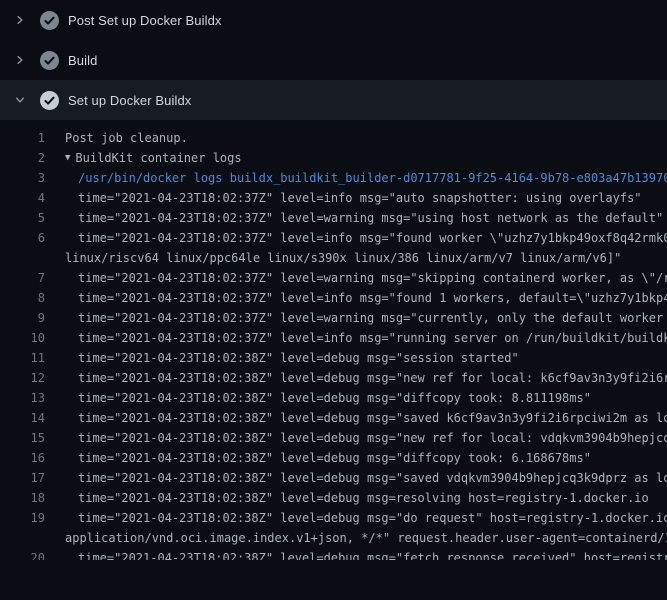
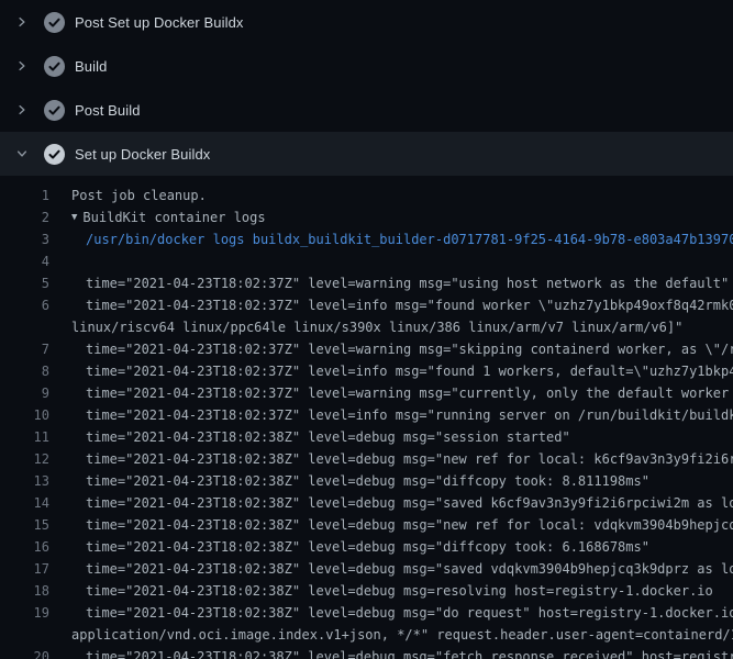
  Post Set up Docker Buildx
  Build
+ Post Build
  Set up Docker Buildx
  1
  Post job cleanup.
  2
  ▼
  BuildKit container logs
  3
  /usr/bin/docker logs buildx_buildkit_builder-d0717781-9f25-4164-9b78-e803a47b1397
  4
- time="2021-04-23T18:02:37Z" level=info msg="auto snapshotter: using overlayfs"
  5
  time="2021-04-23T18:02:37Z" level=warning msg="using host network as the default"
  6
  time="2021-04-23T18:02:37Z" level=info msg="found worker \"uzhz7y1bkp49oxf8q42rmk
  linux/riscv64 linux/ppc64le linux/s390x linux/386 linux/arm/v7 linux/arm/v6]"
  7
  time="2021-04-23T18:02:37Z" level=warning msg="skipping containerd worker, as \"/
  8
  time="2021-04-23T18:02:37Z" level=info msg="found 1 workers, default=\"uzhz7y1bkp
  9
  time="2021-04-23T18:02:37Z" level=warning msg="currently, only the default worker
  10
  time="2021-04-23T18:02:37Z" level=info msg="running server on /run/buildkit/build
  11
  time="2021-04-23T18:02:38Z" level=debug msg="session started"
  12
  time="2021-04-23T18:02:38Z" level=debug msg="new ref for local: k6cf9av3n3y9fi2i6
  13
  time="2021-04-23T18:02:38Z" level=debug msg="diffcopy took: 8.811198ms"
  14
  time="2021-04-23T18:02:38Z" level=debug msg="saved k6cf9av3n3y9fi2i6rpciwi2m as l
  15
  time="2021-04-23T18:02:38Z" level=debug msg="new ref for local: vdqkvm3904b9hepjc
  16
  time="2021-04-23T18:02:38Z" level=debug msg="diffcopy took: 6.168678ms"
  17
  time="2021-04-23T18:02:38Z" level=debug msg="saved vdqkvm3904b9hepjcq3k9dprz as l
  18
  time="2021-04-23T18:02:38Z" level=debug msg=resolving host=registry-1.docker.io
  19
  time="2021-04-23T18:02:38Z" level=debug msg="do request" host=registry-1.docker.i
  application/vnd.oci.image.index.v1+json, */*" request.header.user-agent=containerd/
  20
  time="2021-04-23T18:02:38Z" level=debug msg="fetch response received" host=regist
